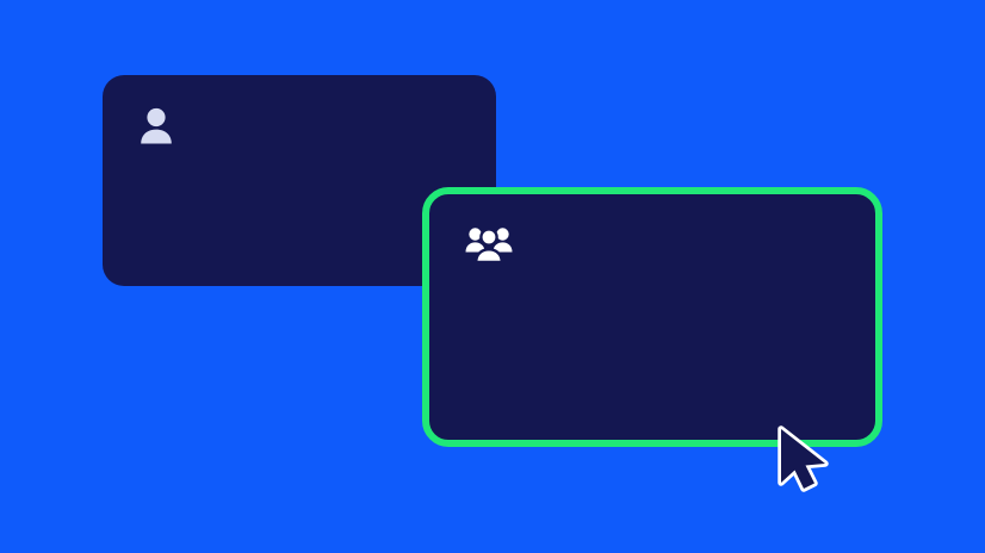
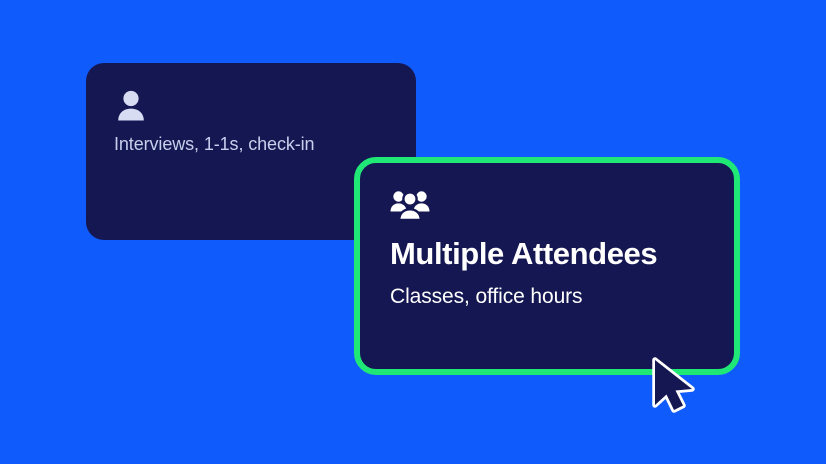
+ Interviews, 1-1s, check-in
+ Multiple Attendees
+ Classes, office hours
